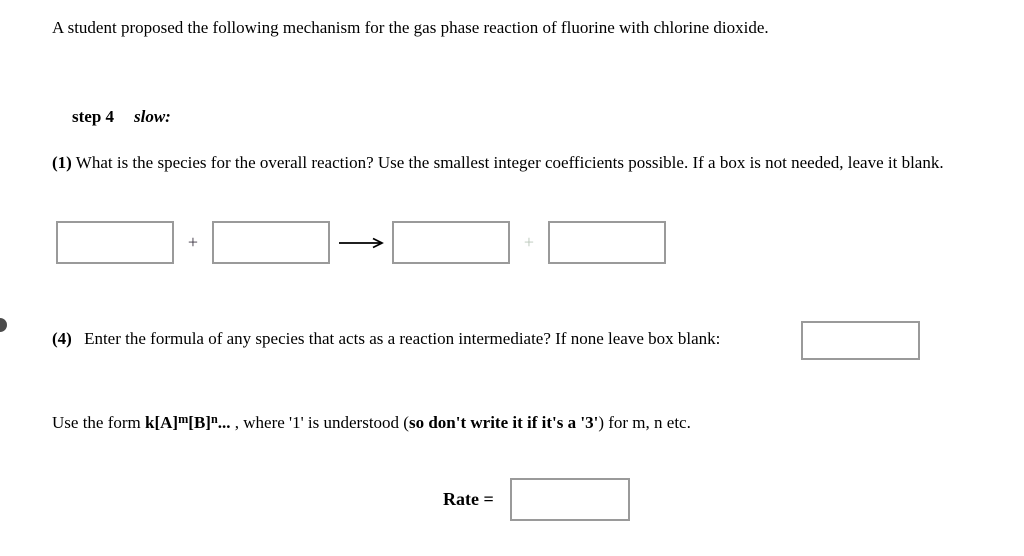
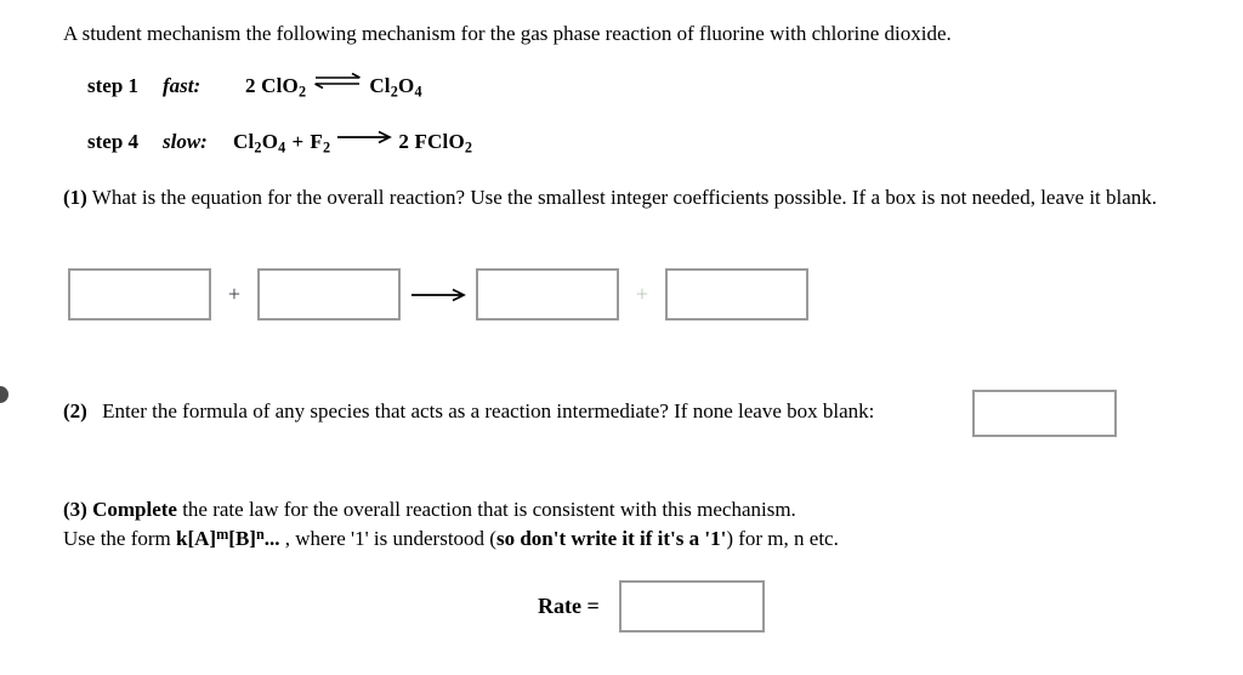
- A student proposed the following mechanism for the gas phase reaction of fluorine with chlorine dioxide.
+ A student mechanism the following mechanism for the gas phase reaction of fluorine with chlorine dioxide.
+ step 1
+ fast:
+ 2 ClO2
+ Cl2O4
  step 4
  slow:
+ Cl2O4 + F2
+ 2 FClO2
- (1) What is the species for the overall reaction? Use the smallest integer coefficients possible. If a box is not needed, leave it blank.
+ (1) What is the equation for the overall reaction? Use the smallest integer coefficients possible. If a box is not needed, leave it blank.
  +
  +
- (4) Enter the formula of any species that acts as a reaction intermediate? If none leave box blank:
+ (2) Enter the formula of any species that acts as a reaction intermediate? If none leave box blank:
+ (3) Complete the rate law for the overall reaction that is consistent with this mechanism.
- Use the form k[A]m[B]n... , where '1' is understood (so don't write it if it's a '3') for m, n etc.
+ Use the form k[A]m[B]n... , where '1' is understood (so don't write it if it's a '1') for m, n etc.
  Rate =
